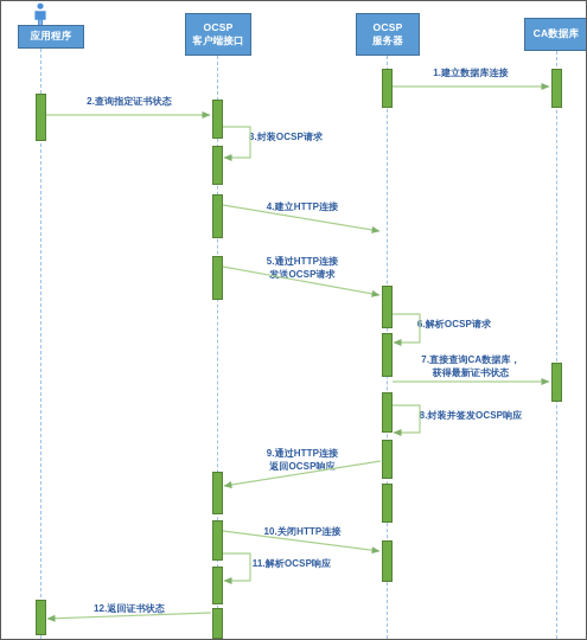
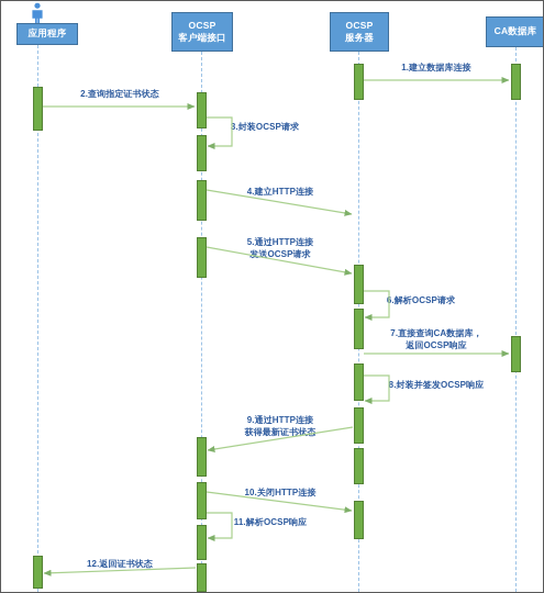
  应用程序
  OCSP
  客户端接口
  OCSP
  服务器
  CA数据库
  1.建立数据库连接
  2.查询指定证书状态
  3.封装OCSP请求
  4.建立HTTP连接
  5.通过HTTP连接
  发送OCSP请求
  .解析OCSP请求
  7.直接查询CA数据库，
- 获得最新证书状态
+ 返回OCSP响应
  8.封装并签发OCSP响应
  9.通过HTTP连接
- 返回OCSP响应
+ 获得最新证书状态
  10.关闭HTTP连接
  11.解析OCSP响应
  12.返回证书状态
